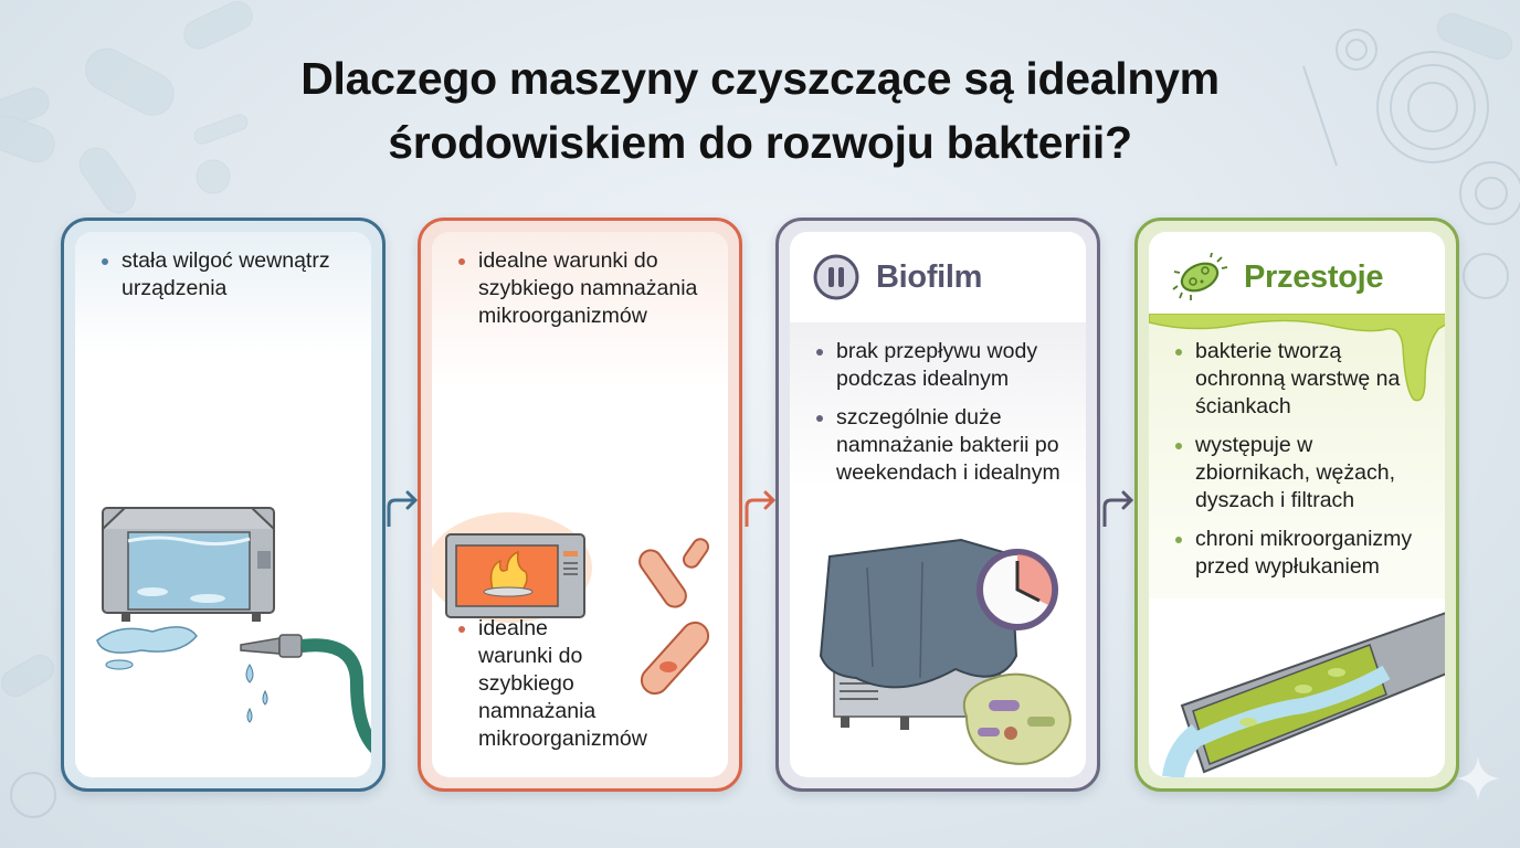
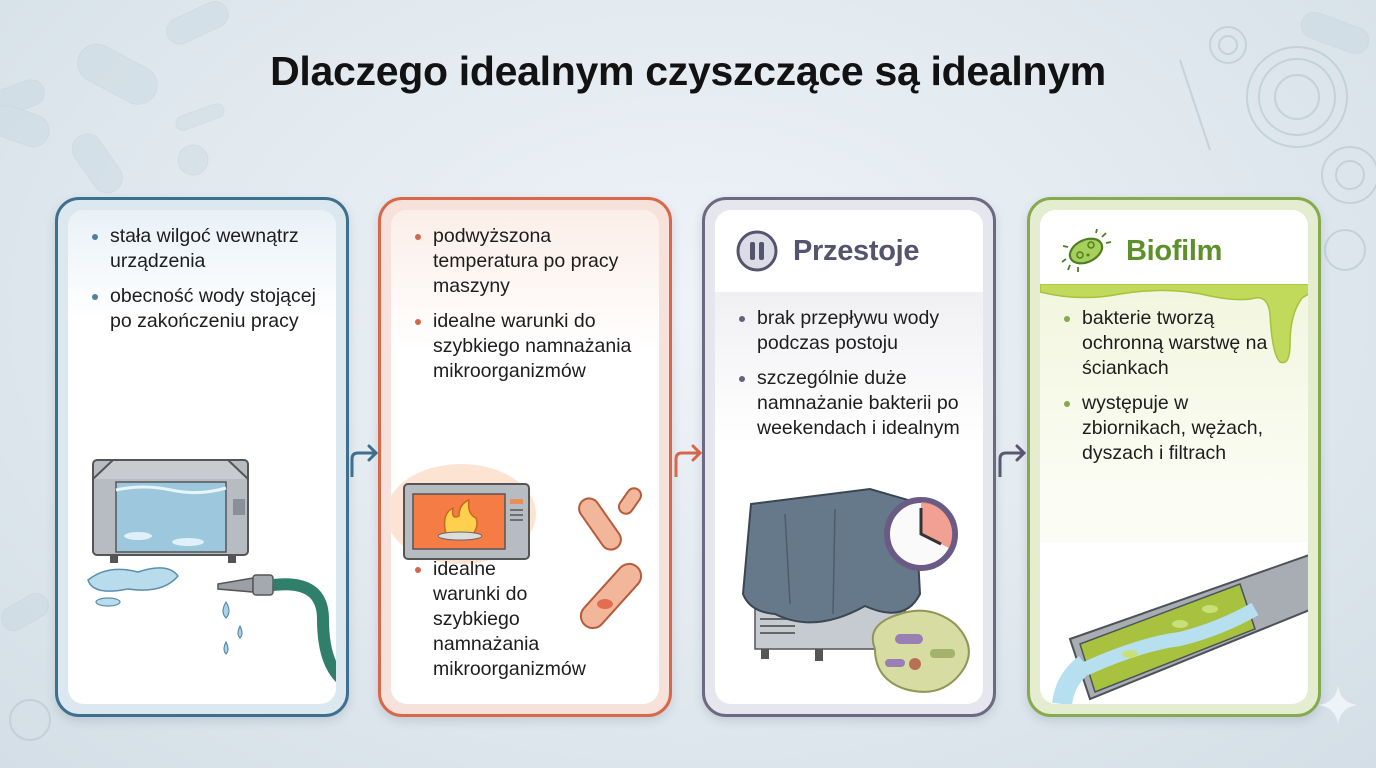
- Dlaczego maszyny czyszczące są idealnym
+ Dlaczego idealnym czyszczące są idealnym
- środowiskiem do rozwoju bakterii?
  stała wilgoć wewnątrz urządzenia
+ obecność wody stojącej po zakończeniu pracy
+ podwyższona temperatura po pracy maszyny
  idealne warunki do szybkiego namnażania mikroorganizmów
  idealne warunki do szybkiego namnażania mikroorganizmów
- Biofilm
+ Przestoje
- brak przepływu wody podczas idealnym
+ brak przepływu wody podczas postoju
  szczególnie duże namnażanie bakterii po weekendach i idealnym
- Przestoje
+ Biofilm
  bakterie tworzą ochronną warstwę na ściankach
  występuje w zbiornikach, wężach, dyszach i filtrach
- chroni mikroorganizmy przed wypłukaniem
